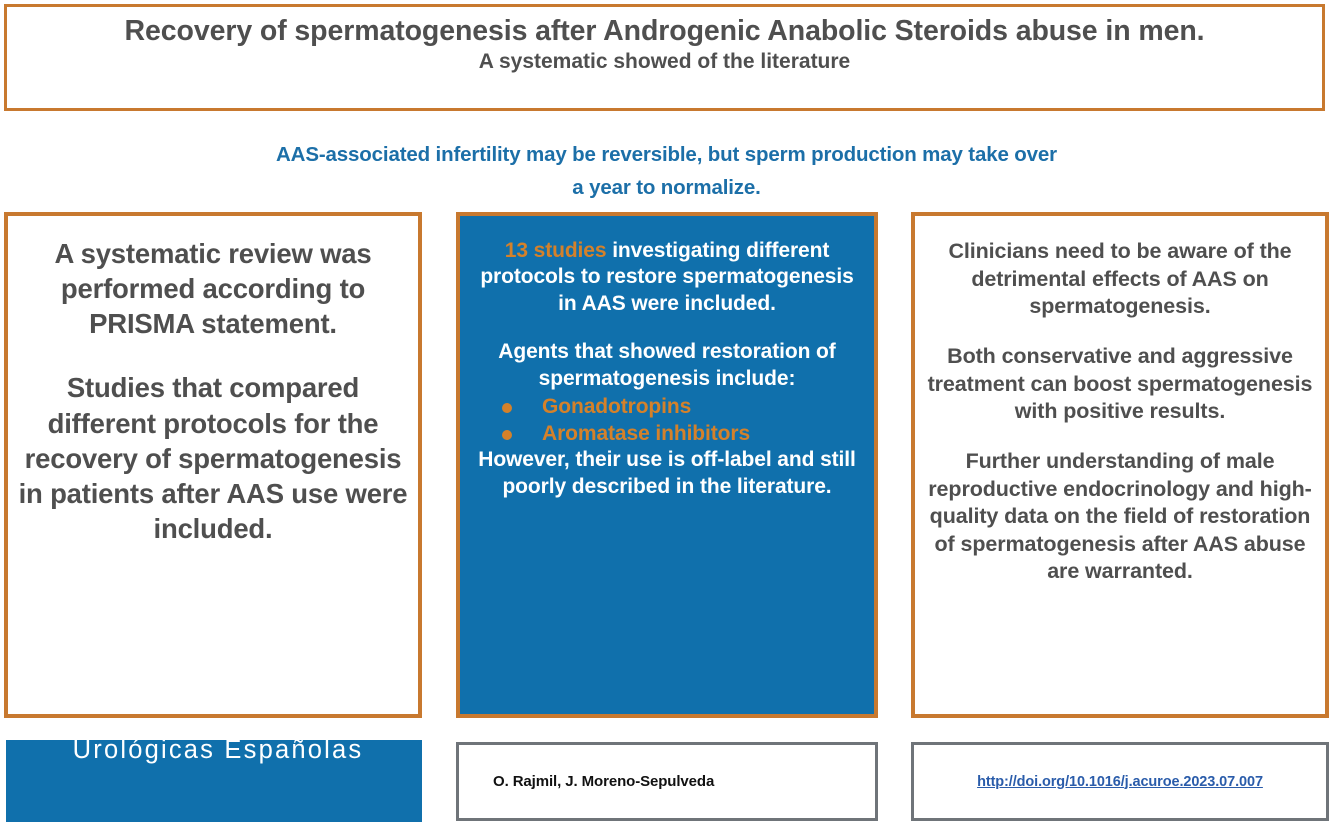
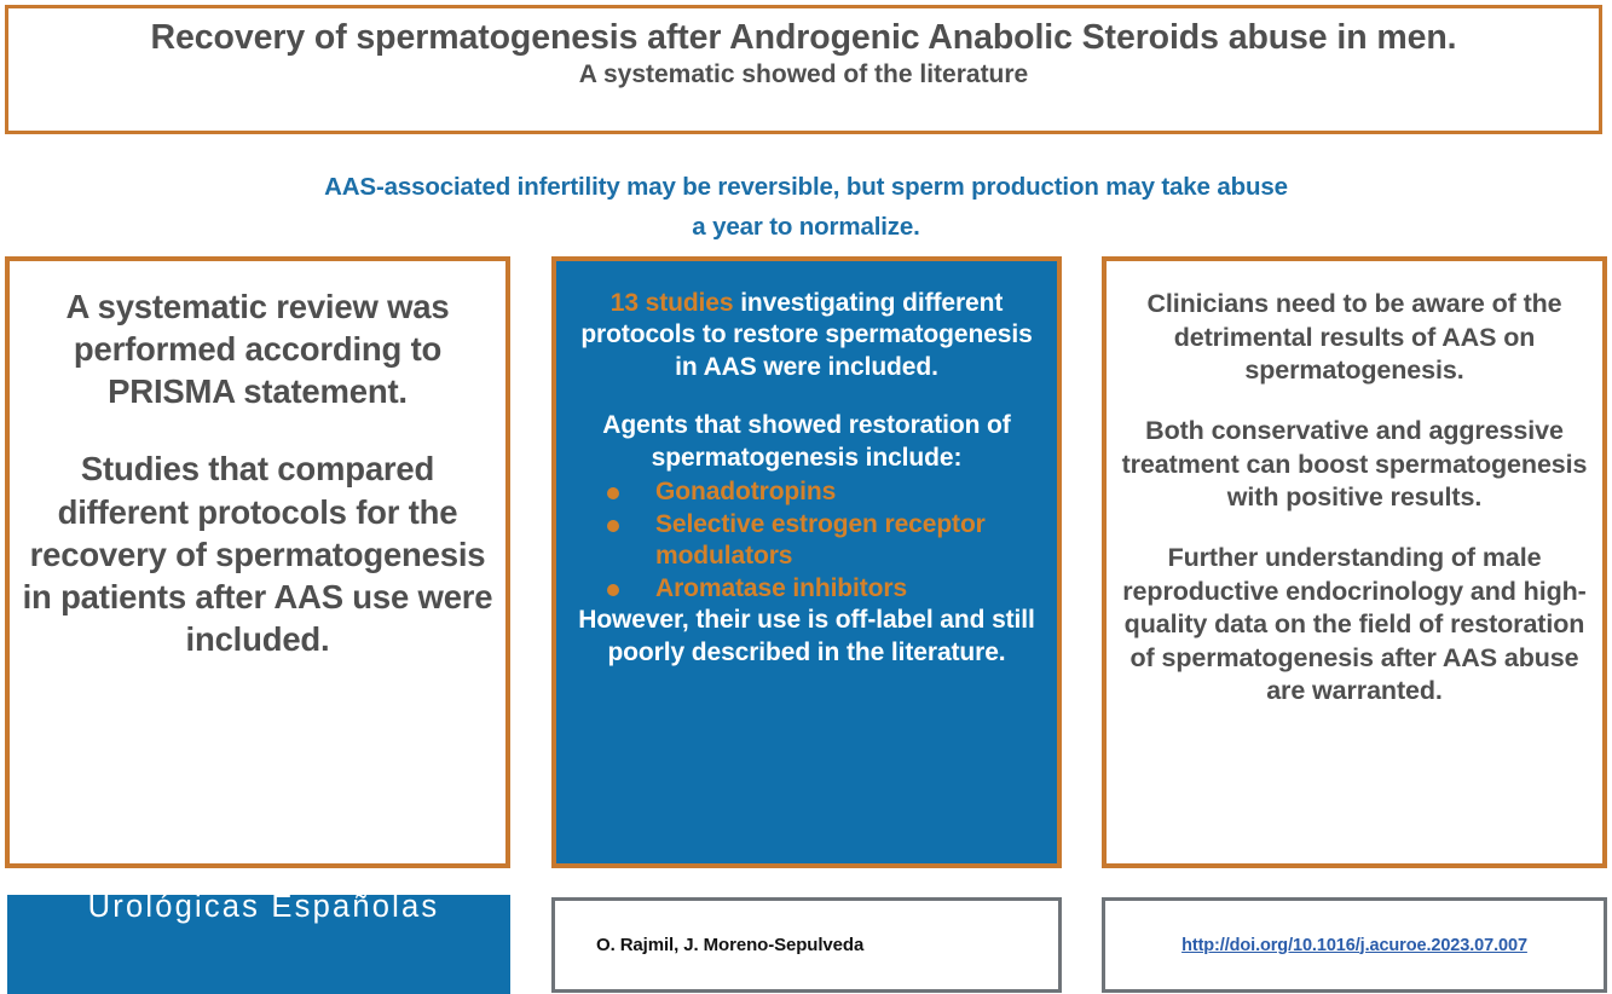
  Recovery of spermatogenesis after Androgenic Anabolic Steroids abuse in men.
  A systematic showed of the literature
- AAS-associated infertility may be reversible, but sperm production may take over
+ AAS-associated infertility may be reversible, but sperm production may take abuse
  a year to normalize.
  A systematic review was performed according to PRISMA statement.
  Studies that compared different protocols for the recovery of spermatogenesis in patients after AAS use were included.
  13 studies investigating different protocols to restore spermatogenesis in AAS were included.
  Agents that showed restoration of spermatogenesis include:
  Gonadotropins
+ Selective estrogen receptor modulators
  Aromatase inhibitors
  However, their use is off-label and still poorly described in the literature.
- Clinicians need to be aware of the detrimental effects of AAS on spermatogenesis.
+ Clinicians need to be aware of the detrimental results of AAS on spermatogenesis.
  Both conservative and aggressive treatment can boost spermatogenesis with positive results.
  Further understanding of male reproductive endocrinology and high-quality data on the field of restoration of spermatogenesis after AAS abuse are warranted.
  Urológicas Españolas
  O. Rajmil, J. Moreno-Sepulveda
  http://doi.org/10.1016/j.acuroe.2023.07.007
